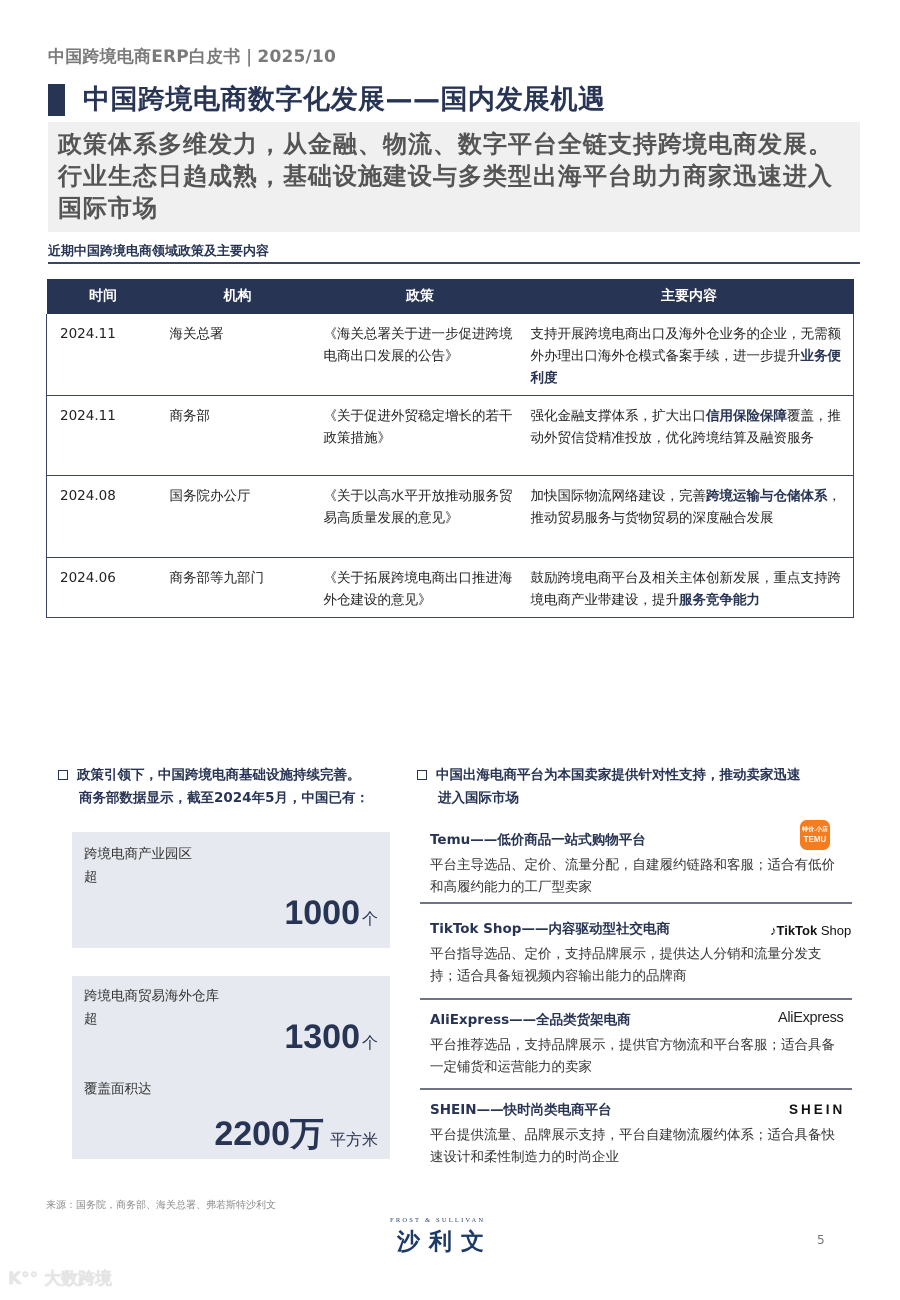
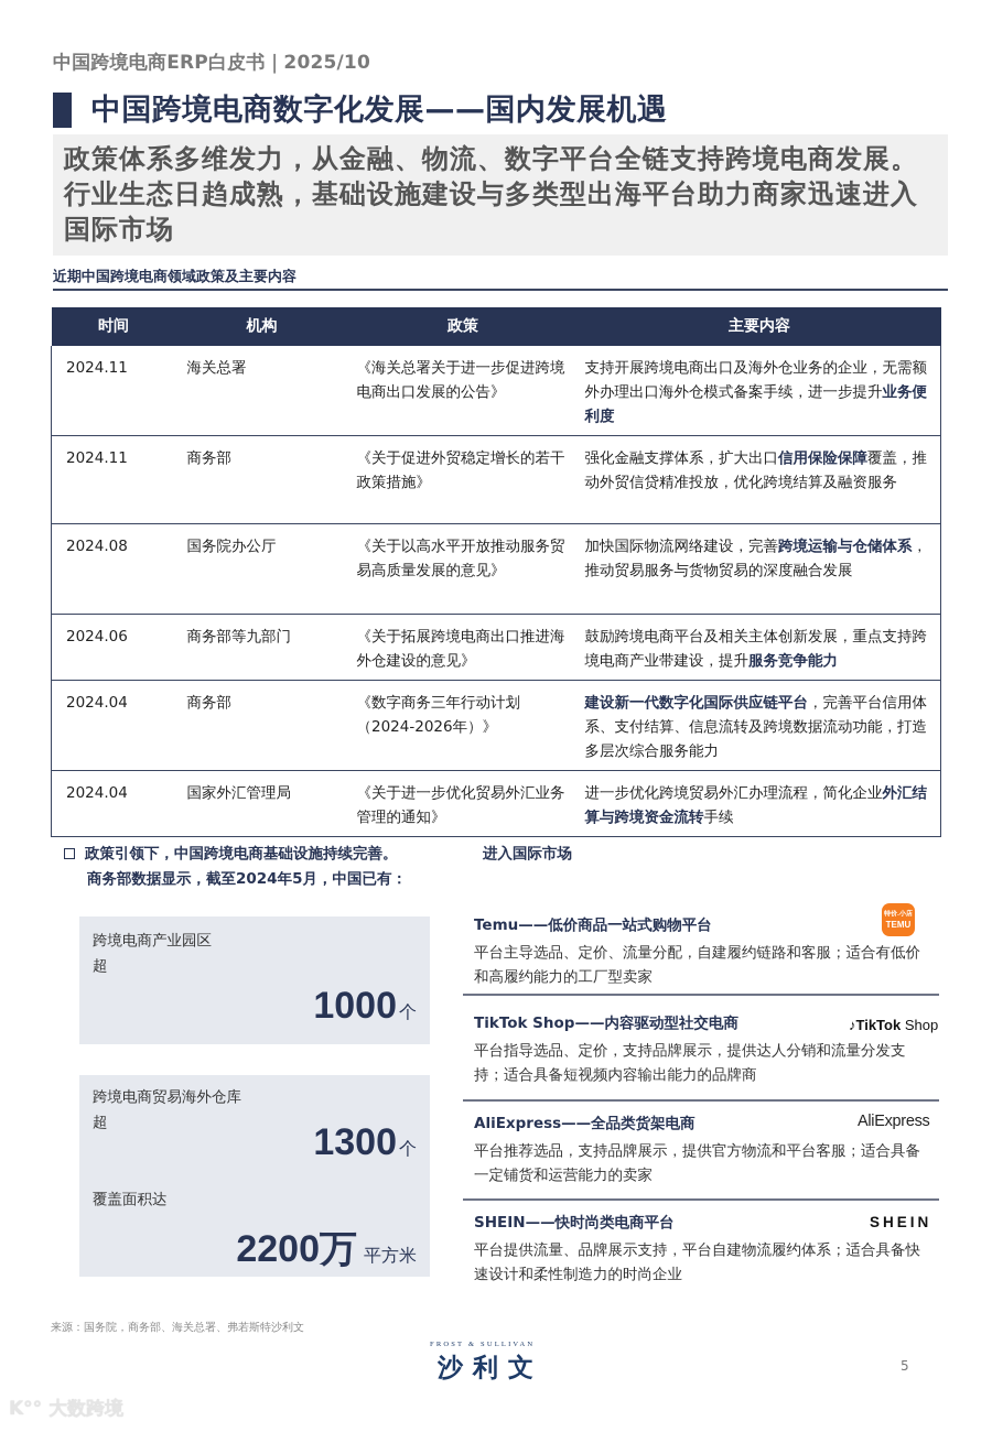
  中国跨境电商ERP白皮书｜2025/10
  中国跨境电商数字化发展——国内发展机遇
  政策体系多维发力，从金融、物流、数字平台全链支持跨境电商发展。行业生态日趋成熟，基础设施建设与多类型出海平台助力商家迅速进入国际市场
  近期中国跨境电商领域政策及主要内容
  时间	机构	政策	主要内容
  2024.11	海关总署	《海关总署关于进一步促进跨境电商出口发展的公告》	支持开展跨境电商出口及海外仓业务的企业，无需额外办理出口海外仓模式备案手续，进一步提升业务便利度
  2024.11	商务部	《关于促进外贸稳定增长的若干政策措施》	强化金融支撑体系，扩大出口信用保险保障覆盖，推动外贸信贷精准投放，优化跨境结算及融资服务
  2024.08	国务院办公厅	《关于以高水平开放推动服务贸易高质量发展的意见》	加快国际物流网络建设，完善跨境运输与仓储体系，推动贸易服务与货物贸易的深度融合发展
  2024.06	商务部等九部门	《关于拓展跨境电商出口推进海外仓建设的意见》	鼓励跨境电商平台及相关主体创新发展，重点支持跨境电商产业带建设，提升服务竞争能力
+ 2024.04	商务部	《数字商务三年行动计划（2024-2026年）》	建设新一代数字化国际供应链平台，完善平台信用体系、支付结算、信息流转及跨境数据流动功能，打造多层次综合服务能力
+ 2024.04	国家外汇管理局	《关于进一步优化贸易外汇业务管理的通知》	进一步优化跨境贸易外汇办理流程，简化企业外汇结算与跨境资金流转手续
  政策引领下，中国跨境电商基础设施持续完善。
  商务部数据显示，截至2024年5月，中国已有：
  跨境电商产业园区
  超
  1000个
  跨境电商贸易海外仓库
  超
  1300个
  覆盖面积达
  2200万 平方米
- 中国出海电商平台为本国卖家提供针对性支持，推动卖家迅速
  进入国际市场
  Temu——低价商品一站式购物平台
  平台主导选品、定价、流量分配，自建履约链路和客服；适合有低价和高履约能力的工厂型卖家
  TEMU
  TikTok Shop——内容驱动型社交电商
  平台指导选品、定价，支持品牌展示，提供达人分销和流量分发支持；适合具备短视频内容输出能力的品牌商
  ♪TikTok Shop
  AliExpress——全品类货架电商
  平台推荐选品，支持品牌展示，提供官方物流和平台客服；适合具备一定铺货和运营能力的卖家
  AliExpress
  SHEIN——快时尚类电商平台
  平台提供流量、品牌展示支持，平台自建物流履约体系；适合具备快速设计和柔性制造力的时尚企业
  SHEIN
  来源：国务院，商务部、海关总署、弗若斯特沙利文
  沙利文
  5
  K°° 大数跨境
